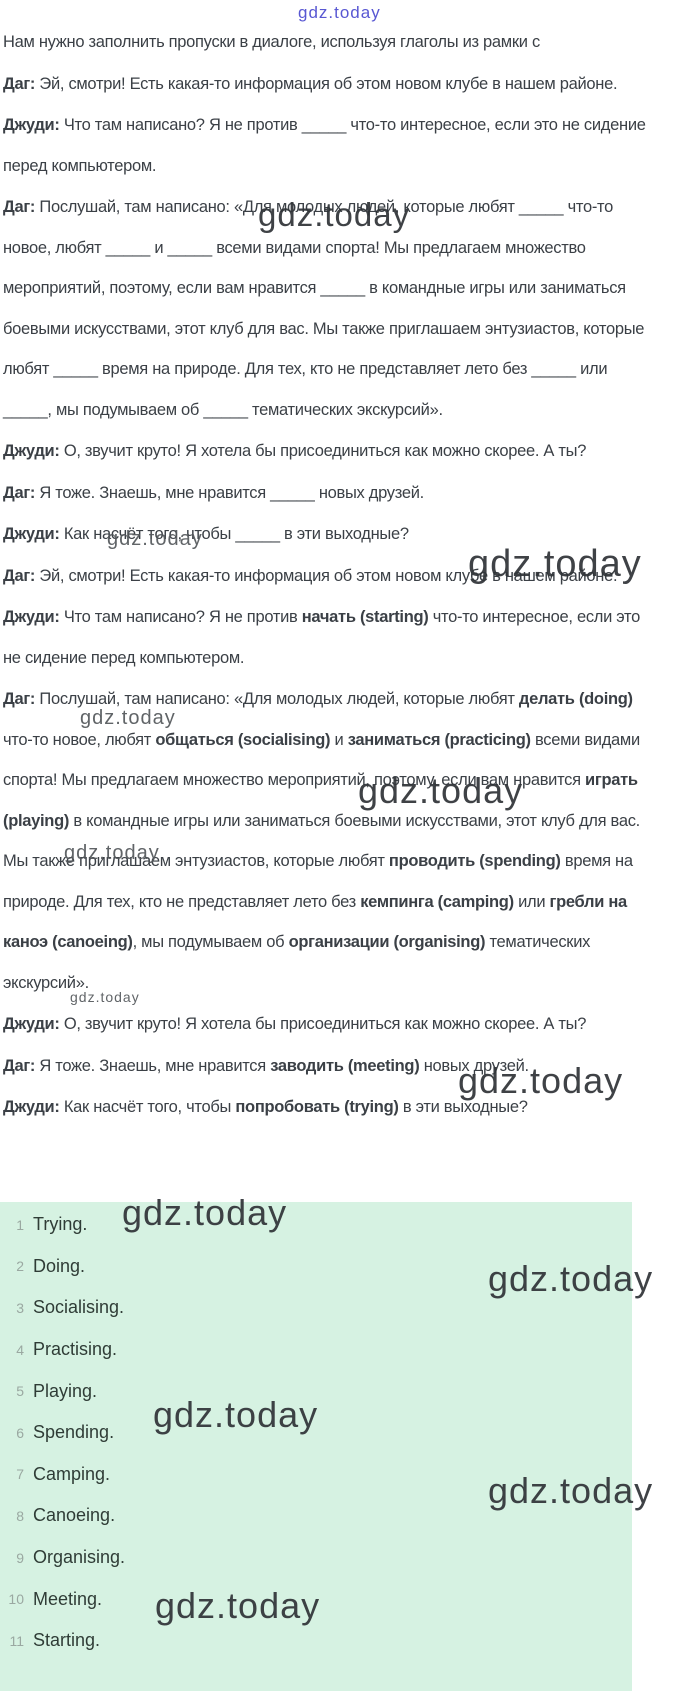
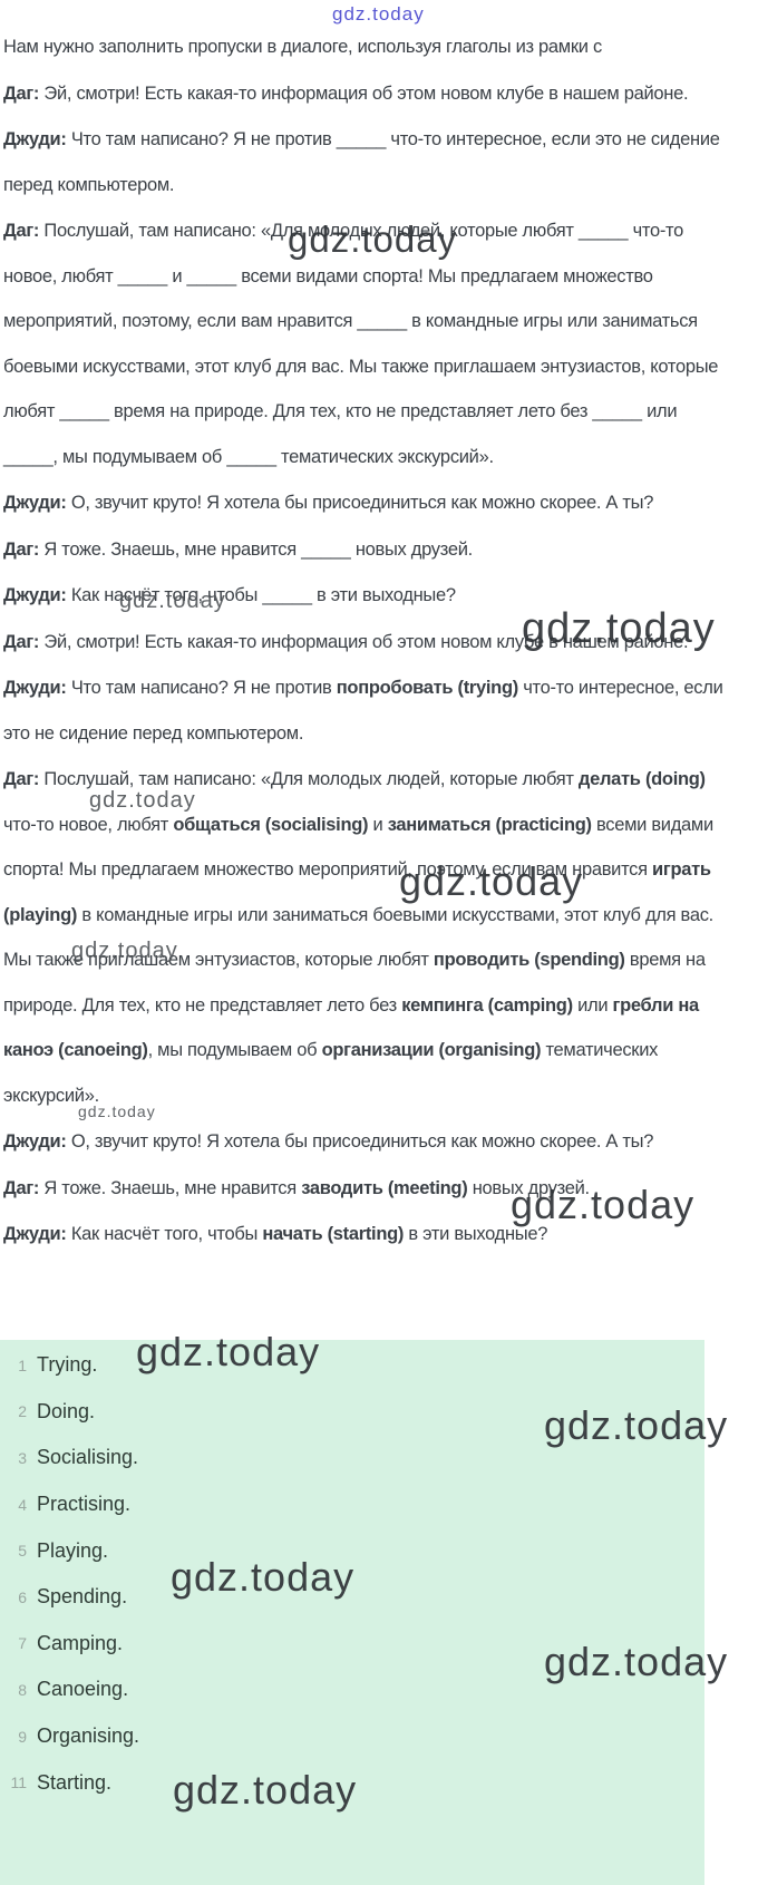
  Нам нужно заполнить пропуски в диалоге, используя глаголы из рамки с
  Даг: Эй, смотри! Есть какая-то информация об этом новом клубе в нашем районе.
  Джуди: Что там написано? Я не против _____ что-то интересное, если это не сидение перед компьютером.
  Даг: Послушай, там написано: «Для молодых людей, которые любят _____ что-то новое, любят _____ и _____ всеми видами спорта! Мы предлагаем множество мероприятий, поэтому, если вам нравится _____ в командные игры или заниматься боевыми искусствами, этот клуб для вас. Мы также приглашаем энтузиастов, которые любят _____ время на природе. Для тех, кто не представляет лето без _____ или _____, мы подумываем об _____ тематических экскурсий».
  Джуди: О, звучит круто! Я хотела бы присоединиться как можно скорее. А ты?
  Даг: Я тоже. Знаешь, мне нравится _____ новых друзей.
  Джуди: Как насчёт того, чтобы _____ в эти выходные?
  Даг: Эй, смотри! Есть какая-то информация об этом новом клубе в нашем районе.
- Джуди: Что там написано? Я не против начать (starting) что-то интересное, если это не сидение перед компьютером.
+ Джуди: Что там написано? Я не против попробовать (trying) что-то интересное, если это не сидение перед компьютером.
  Даг: Послушай, там написано: «Для молодых людей, которые любят делать (doing) что-то новое, любят общаться (socialising) и заниматься (practicing) всеми видами спорта! Мы предлагаем множество мероприятий, поэтому, если вам нравится играть (playing) в командные игры или заниматься боевыми искусствами, этот клуб для вас. Мы также приглашаем энтузиастов, которые любят проводить (spending) время на природе. Для тех, кто не представляет лето без кемпинга (camping) или гребли на каноэ (canoeing), мы подумываем об организации (organising) тематических экскурсий».
  Джуди: О, звучит круто! Я хотела бы присоединиться как можно скорее. А ты?
  Даг: Я тоже. Знаешь, мне нравится заводить (meeting) новых друзей.
- Джуди: Как насчёт того, чтобы попробовать (trying) в эти выходные?
+ Джуди: Как насчёт того, чтобы начать (starting) в эти выходные?
  1
  Trying.
  2
  Doing.
  3
  Socialising.
  4
  Practising.
  5
  Playing.
  6
  Spending.
  7
  Camping.
  8
  Canoeing.
  9
  Organising.
- 10
- Meeting.
  11
  Starting.
  gdz.today
  gdz.today
  gdz.today
  gdz.today
  gdz.today
  gdz.today
  gdz.today
  gdz.today
  gdz.today
  gdz.today
  gdz.today
  gdz.today
  gdz.today
  gdz.today
